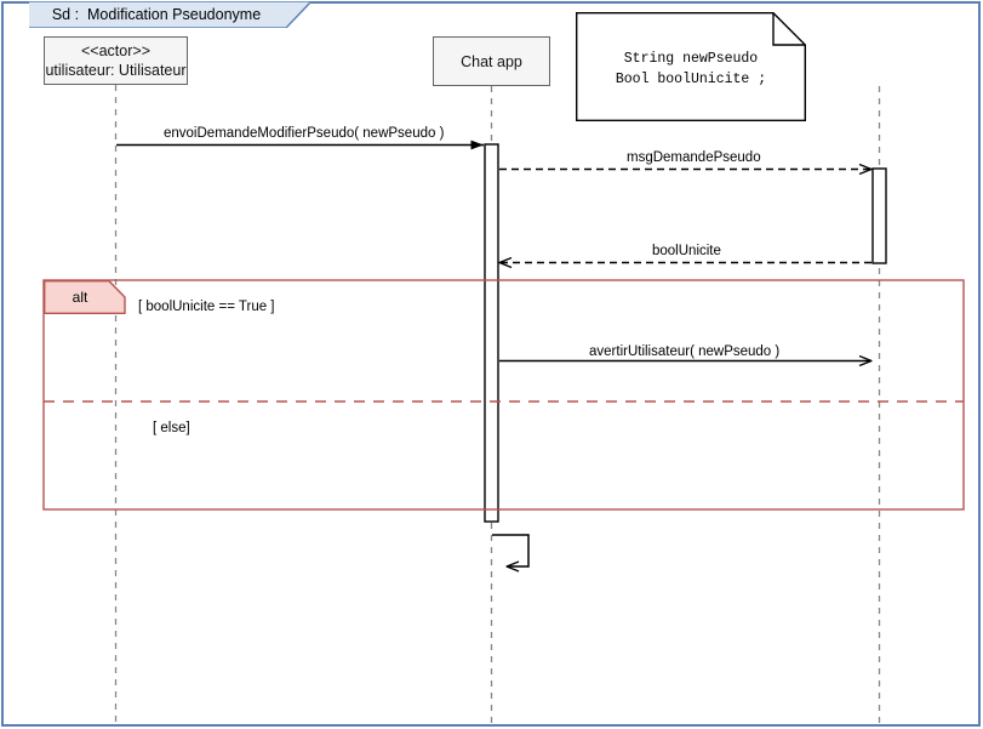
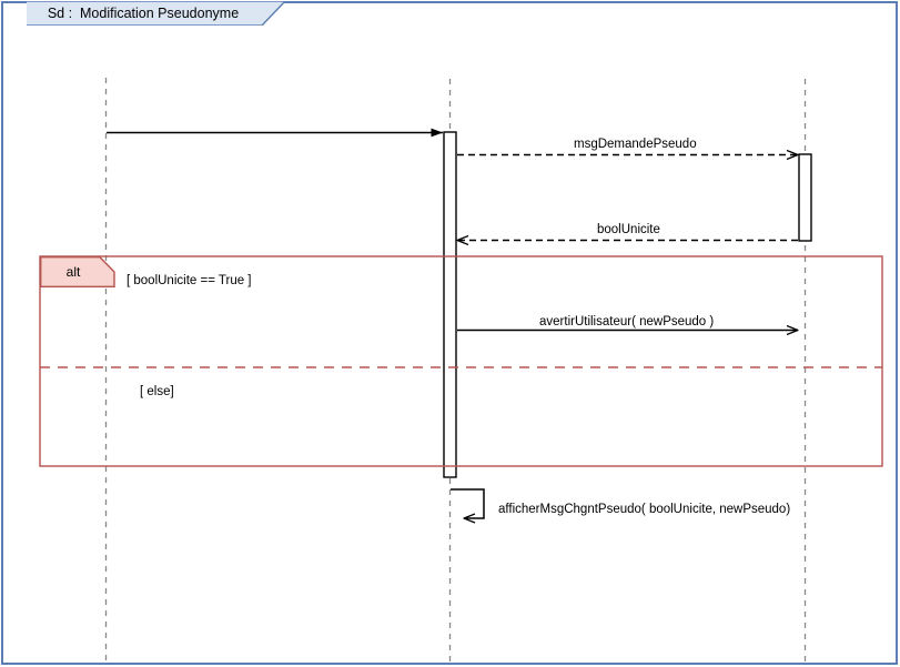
  Sd : Modification Pseudonyme
- <<actor>>
- utilisateur: Utilisateur
- Chat app
- String newPseudo
- Bool boolUnicite ;
- envoiDemandeModifierPseudo( newPseudo )
  msgDemandePseudo
  boolUnicite
  avertirUtilisateur( newPseudo )
+ afficherMsgChgntPseudo( boolUnicite, newPseudo)
  alt
  [ boolUnicite == True ]
  [ else]
